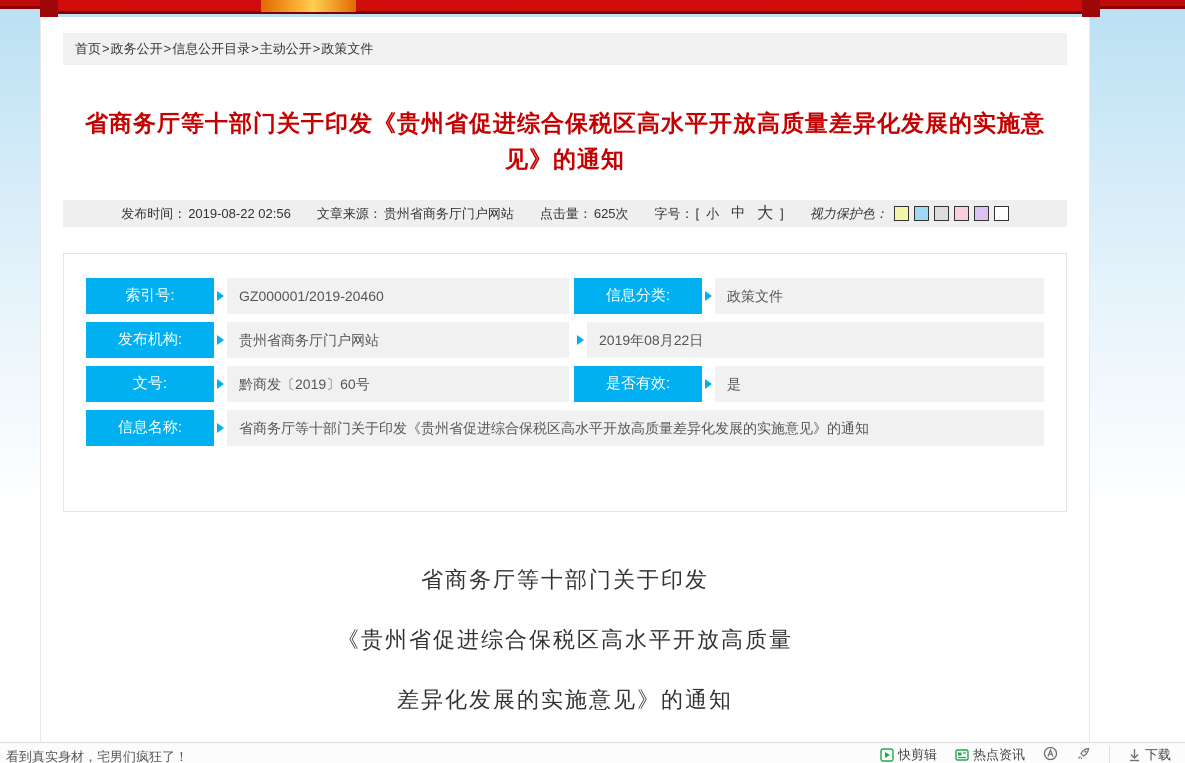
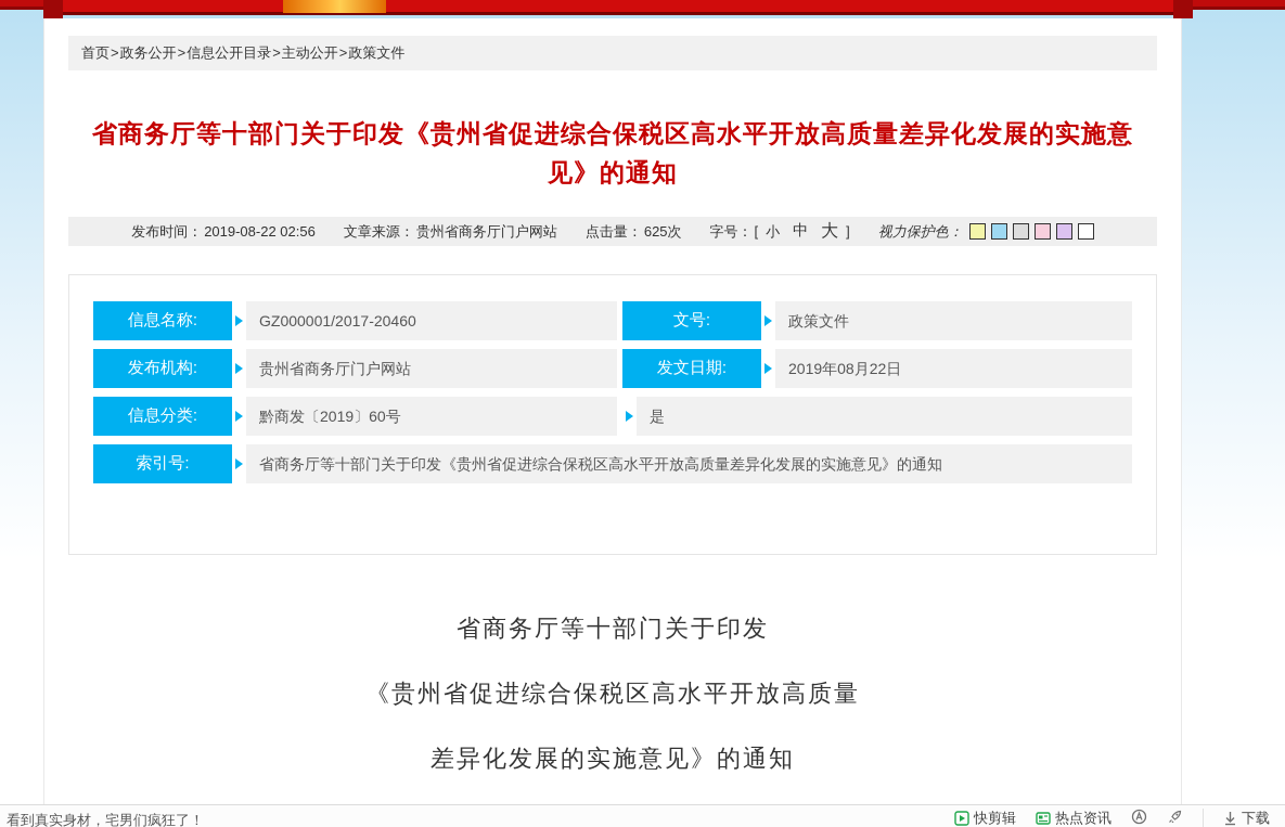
  首页>政务公开>信息公开目录>主动公开>政策文件
  省商务厅等十部门关于印发《贵州省促进综合保税区高水平开放高质量差异化发展的实施意见》的通知
  发布时间：
  2019-08-22 02:56
  文章来源：
  贵州省商务厅门户网站
  点击量：
  625次
  字号：
  [
  小
  中
  大
  ]
  视力保护色：
- 索引号:
+ 信息名称:
- GZ000001/2019-20460
+ GZ000001/2017-20460
- 信息分类:
+ 文号:
  政策文件
  发布机构:
  贵州省商务厅门户网站
+ 发文日期:
  2019年08月22日
- 文号:
+ 信息分类:
  黔商发〔2019〕60号
- 是否有效:
  是
- 信息名称:
+ 索引号:
  省商务厅等十部门关于印发《贵州省促进综合保税区高水平开放高质量差异化发展的实施意见》的通知
  省商务厅等十部门关于印发
  《贵州省促进综合保税区高水平开放高质量
  差异化发展的实施意见》的通知
  看到真实身材，宅男们疯狂了！
  快剪辑
  热点资讯
  下载
